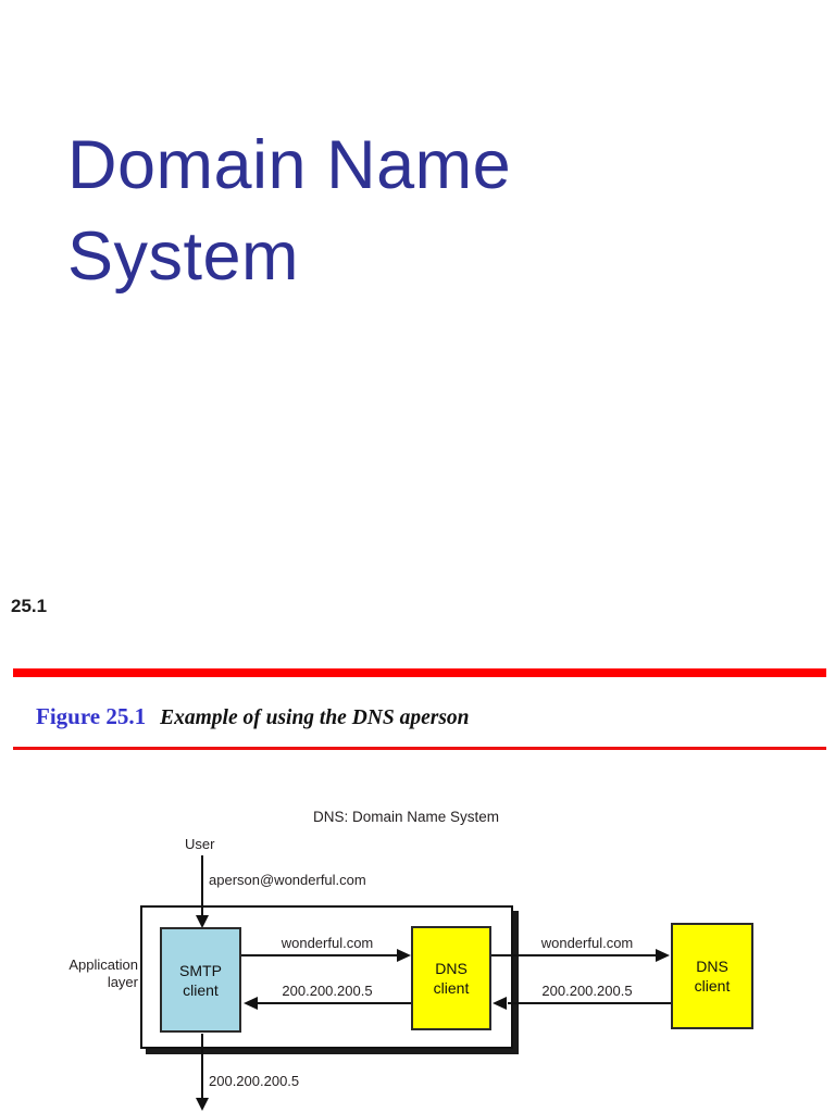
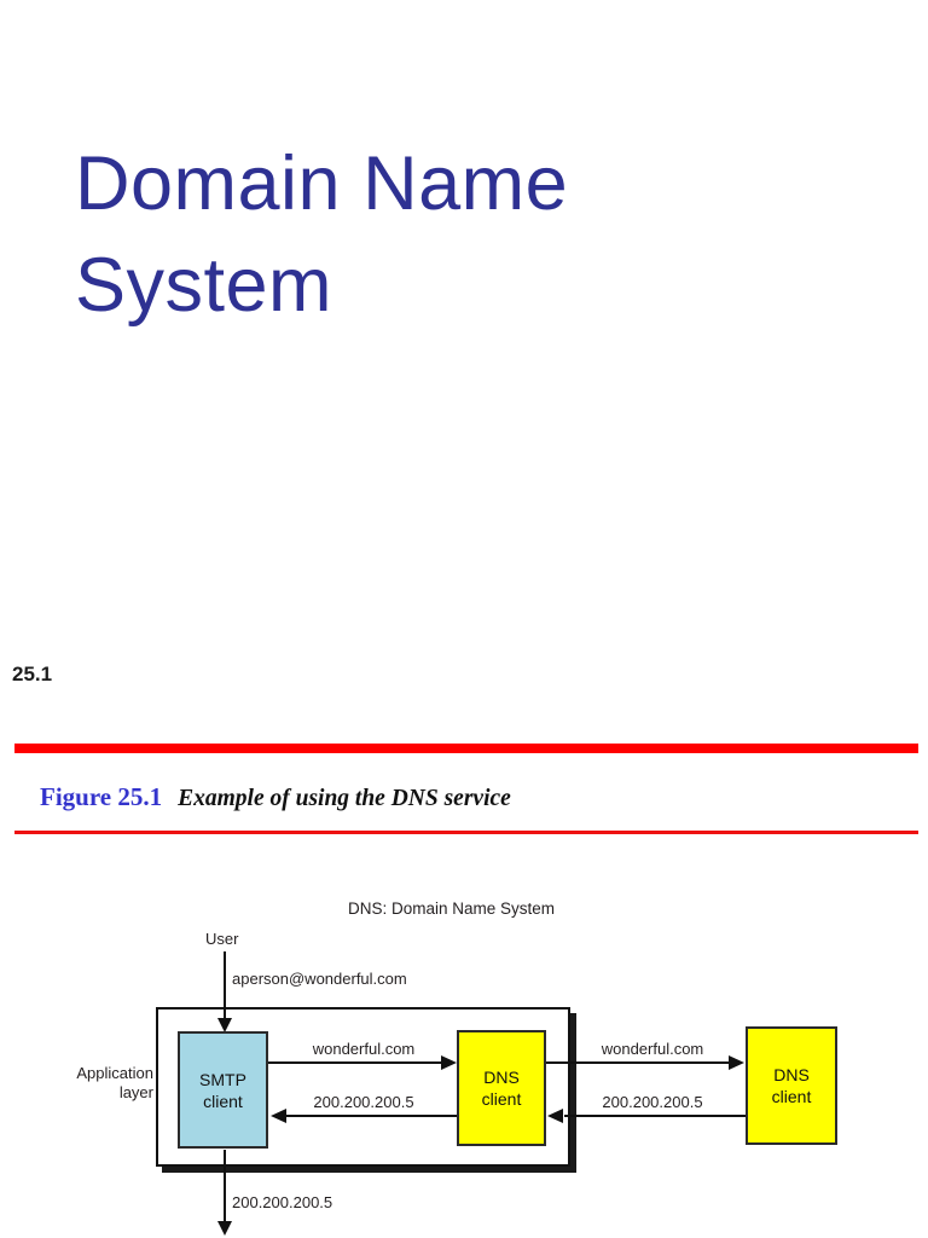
  Domain Name
  System
  25.1
- Figure 25.1 Example of using the DNS aperson
+ Figure 25.1 Example of using the DNS service
  DNS: Domain Name System
  User
  Application
  layer
  aperson@wonderful.com
  wonderful.com
  200.200.200.5
  wonderful.com
  200.200.200.5
  SMTP
  client
  DNS
  client
  DNS
  client
  200.200.200.5
